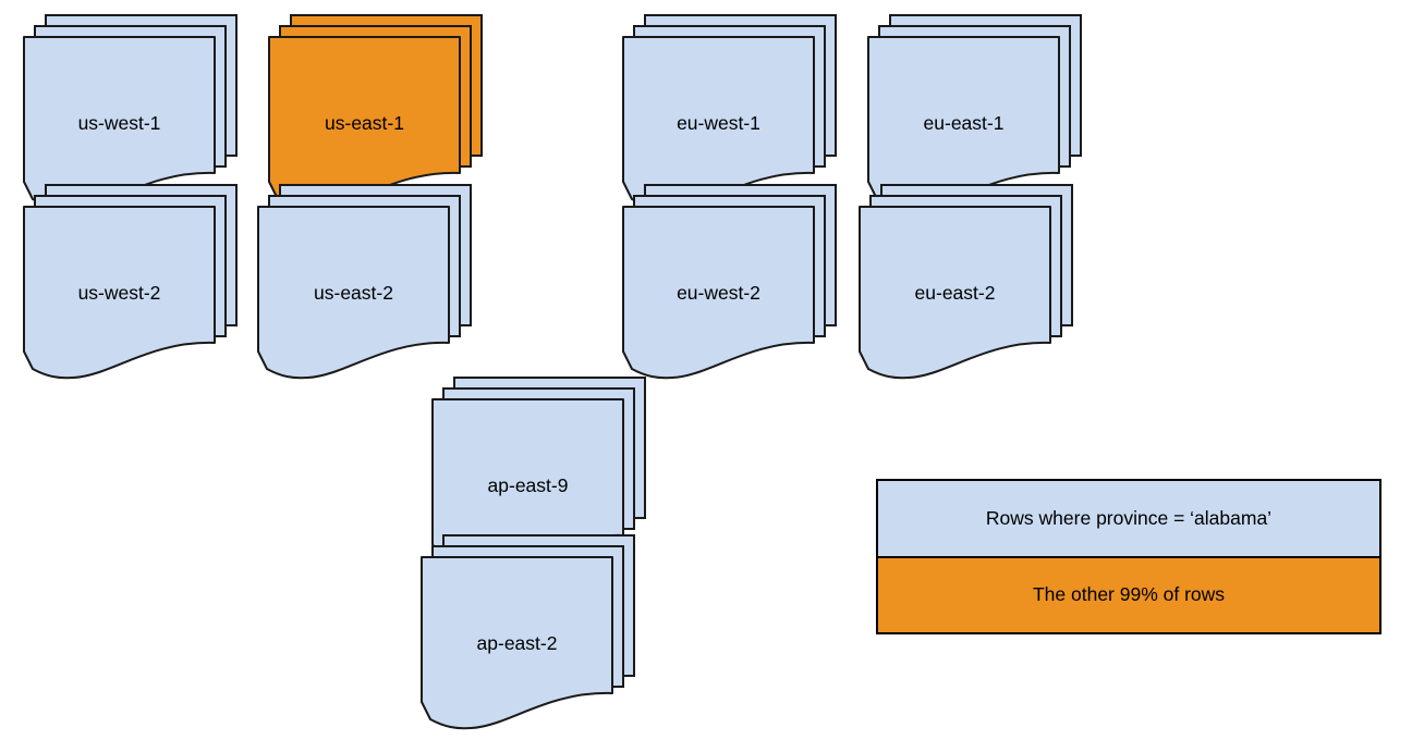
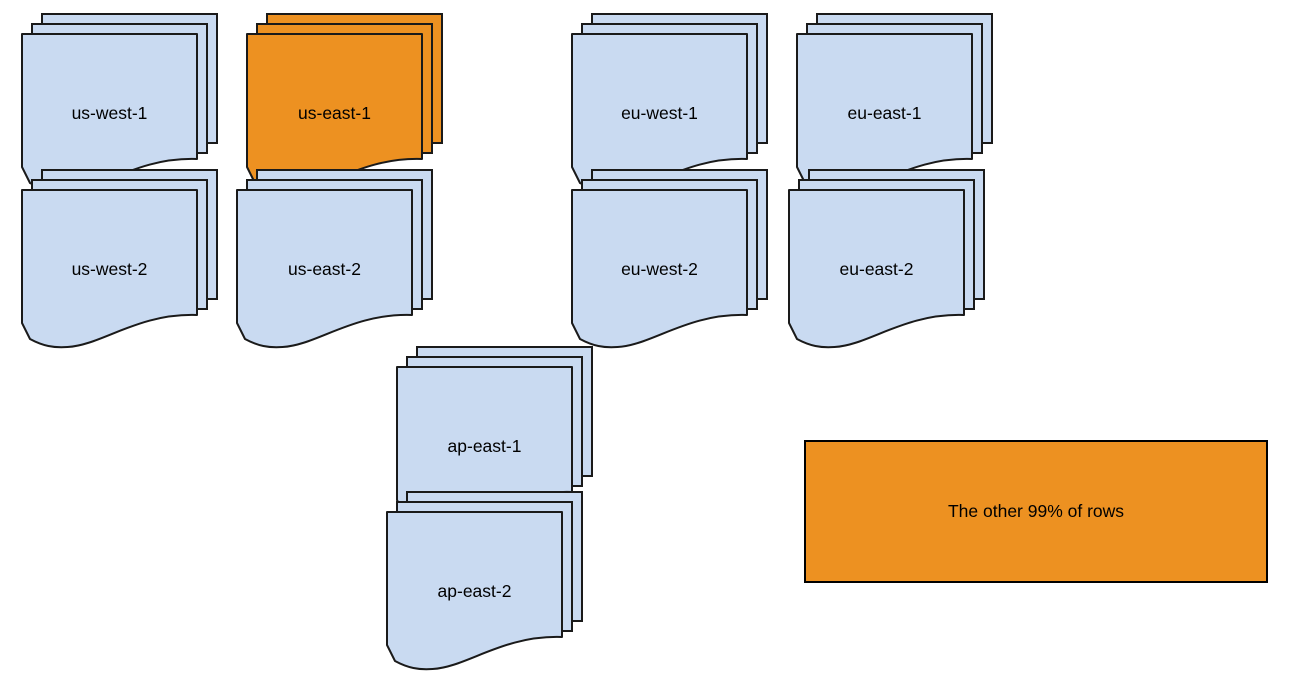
  us-west-1
  us-east-1
  eu-west-1
  eu-east-1
  us-west-2
  us-east-2
  eu-west-2
  eu-east-2
- ap-east-9
+ ap-east-1
  ap-east-2
- Rows where province = ‘alabama’
  The other 99% of rows
